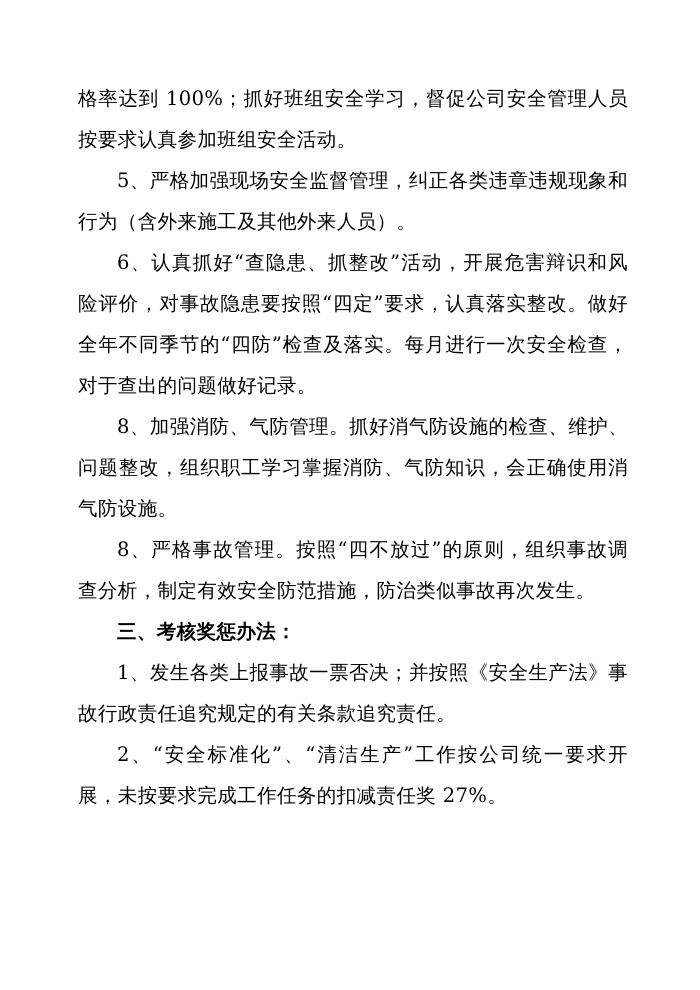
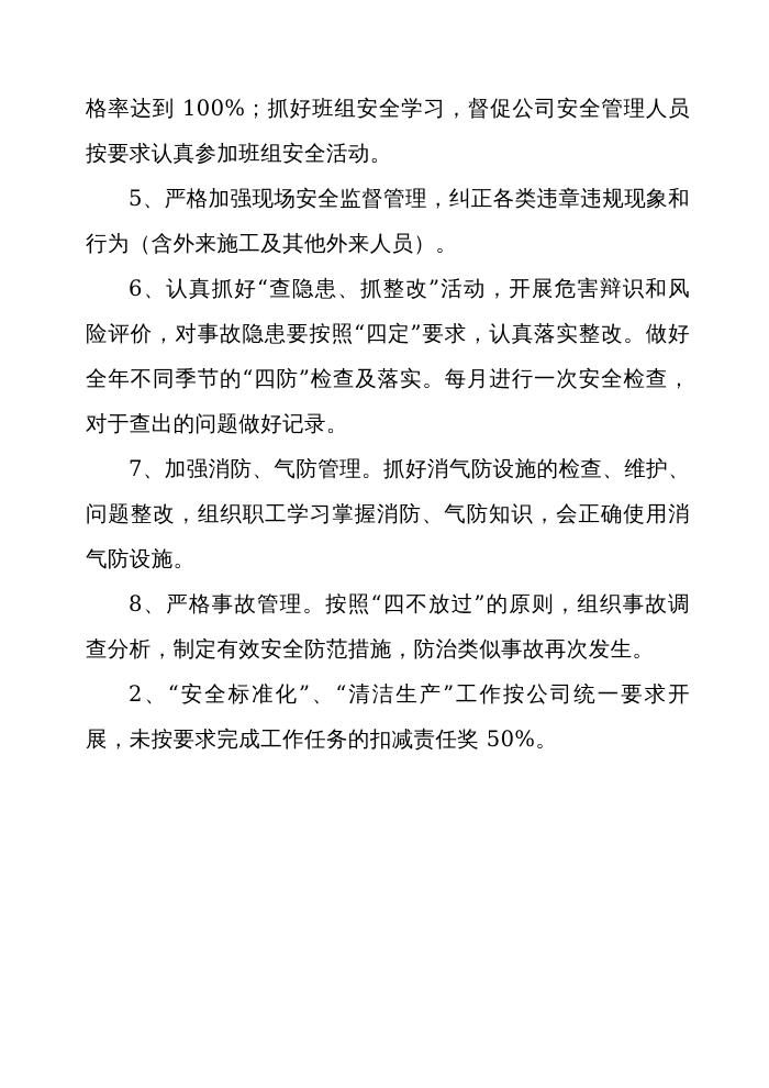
  格率达到 100%；抓好班组安全学习，督促公司安全管理人员按要求认真参加班组安全活动。
  5、严格加强现场安全监督管理，纠正各类违章违规现象和行为（含外来施工及其他外来人员）。
  6、认真抓好“查隐患、抓整改”活动，开展危害辩识和风险评价，对事故隐患要按照“四定”要求，认真落实整改。做好全年不同季节的“四防”检查及落实。每月进行一次安全检查，对于查出的问题做好记录。
- 8、加强消防、气防管理。抓好消气防设施的检查、维护、问题整改，组织职工学习掌握消防、气防知识，会正确使用消气防设施。
+ 7、加强消防、气防管理。抓好消气防设施的检查、维护、问题整改，组织职工学习掌握消防、气防知识，会正确使用消气防设施。
  8、严格事故管理。按照“四不放过”的原则，组织事故调查分析，制定有效安全防范措施，防治类似事故再次发生。
- 三、考核奖惩办法：
- 1、发生各类上报事故一票否决；并按照《安全生产法》事故行政责任追究规定的有关条款追究责任。
- 2、“安全标准化”、“清洁生产”工作按公司统一要求开展，未按要求完成工作任务的扣减责任奖 27%。
+ 2、“安全标准化”、“清洁生产”工作按公司统一要求开展，未按要求完成工作任务的扣减责任奖 50%。
